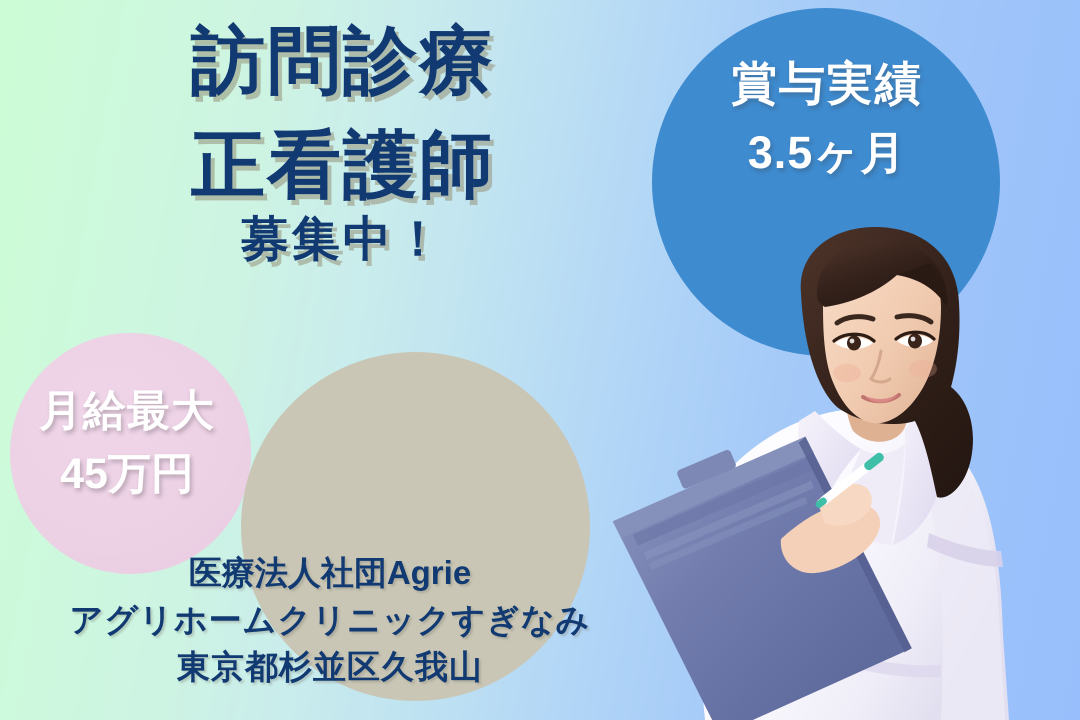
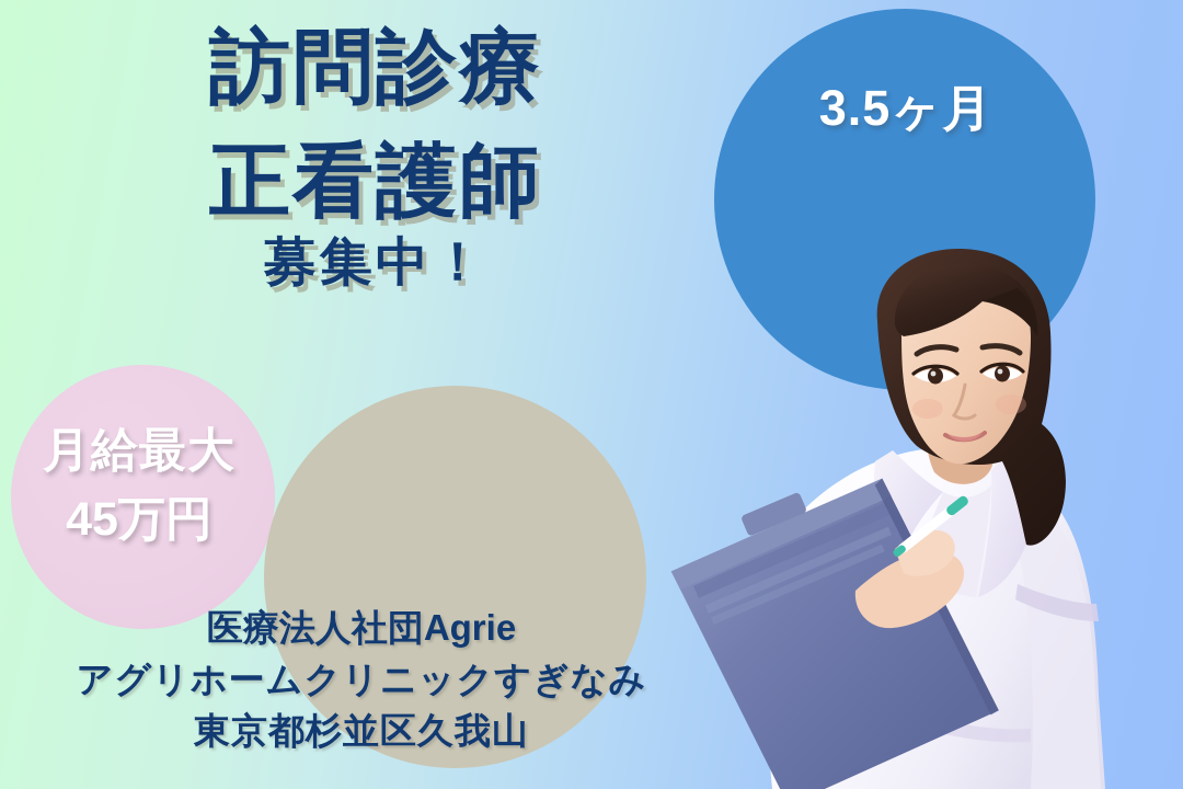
  訪問診療
  正看護師
  募集中！
- 賞与実績
  3.5ヶ月
  月給最大
  45万円
  医療法人社団Agrie
  アグリホームクリニックすぎなみ
  東京都杉並区久我山
